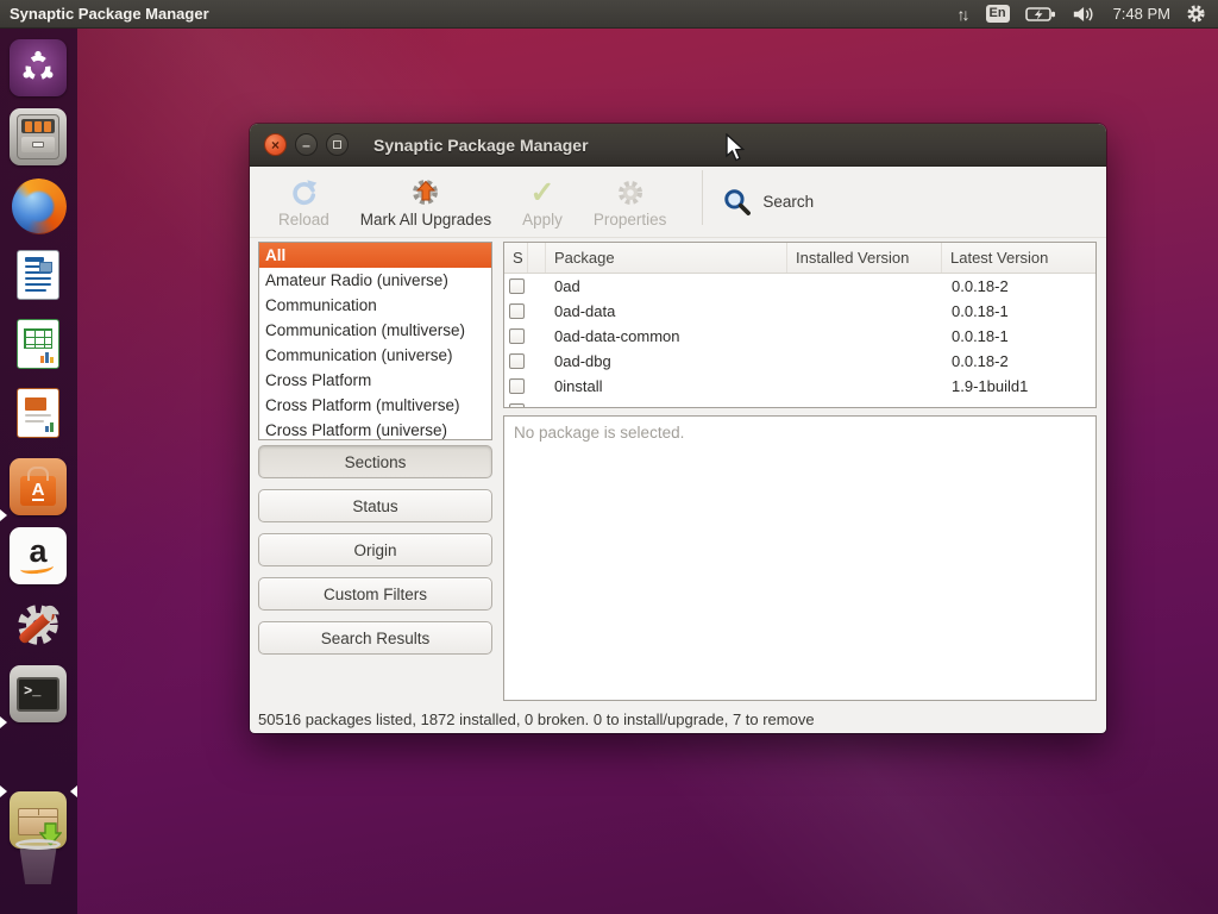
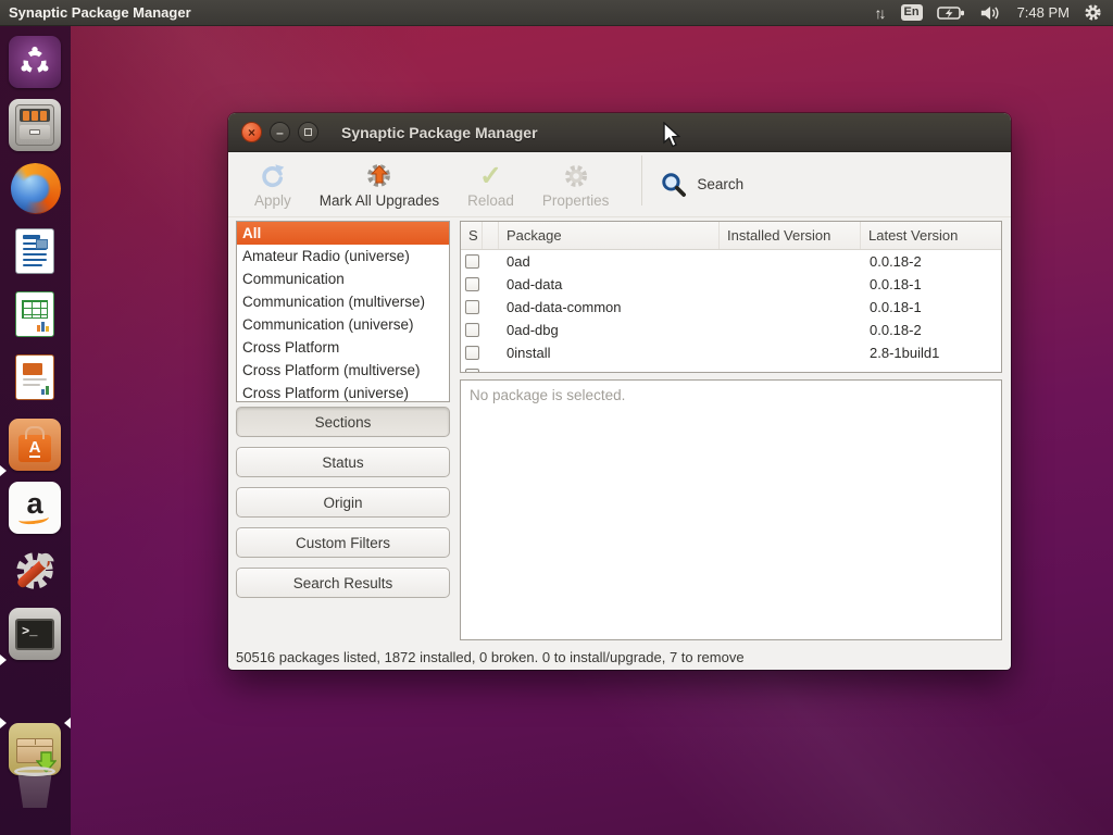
  Synaptic Package Manager
  ↑↓
  En
  7:48 PM
  A
  a
  >_
  ×
  –
  Synaptic Package Manager
- Reload
+ Apply
  Mark All Upgrades
  ✓
- Apply
+ Reload
  Properties
  Search
  All
  Amateur Radio (universe)
  Communication
  Communication (multiverse)
  Communication (universe)
  Cross Platform
  Cross Platform (multiverse)
  Cross Platform (universe)
  Sections
  Status
  Origin
  Custom Filters
  Search Results
  S
  Package
  Installed Version
  Latest Version
  0ad
  0.0.18-2
  0ad-data
  0.0.18-1
  0ad-data-common
  0.0.18-1
  0ad-dbg
  0.0.18-2
  0install
- 1.9-1build1
+ 2.8-1build1
  No package is selected.
  50516 packages listed, 1872 installed, 0 broken. 0 to install/upgrade, 7 to remove
